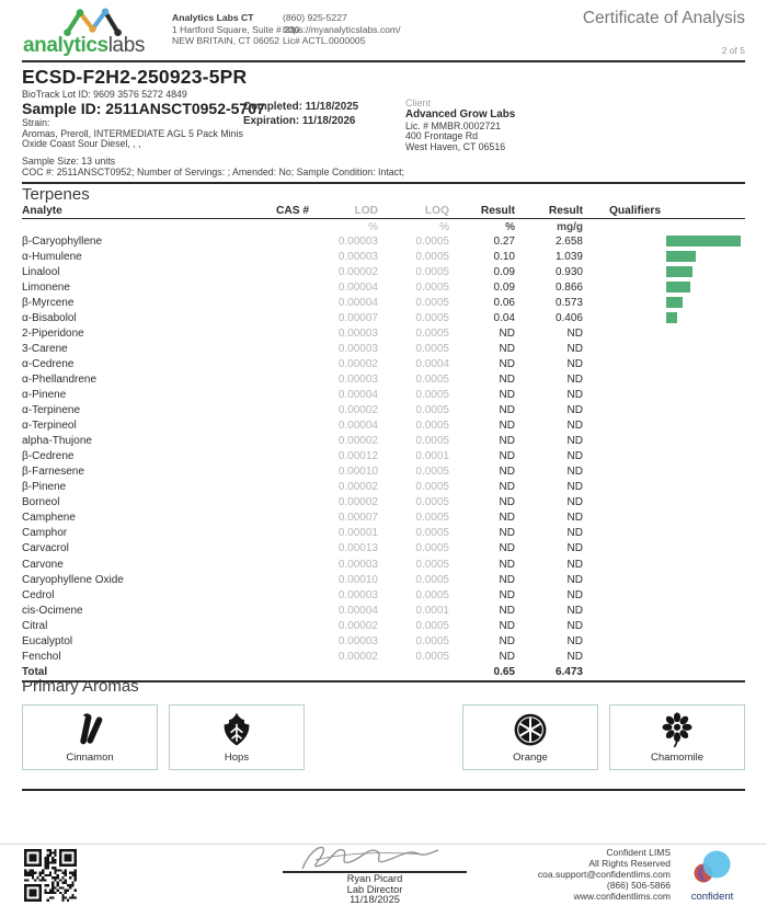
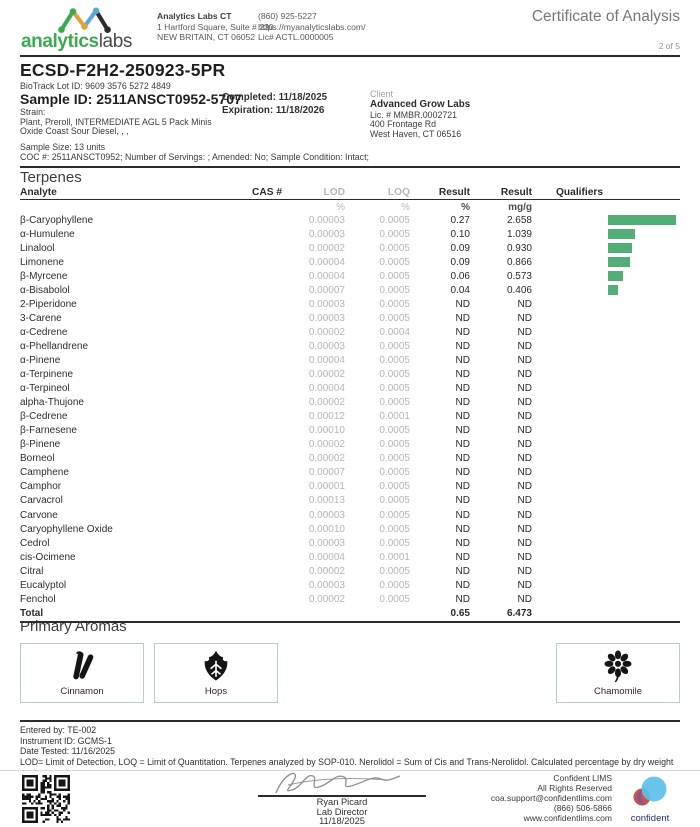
  analyticslabs
  Analytics Labs CT
  1 Hartford Square, Suite # 230
  NEW BRITAIN, CT 06052
  (860) 925-5227
  https://myanalyticslabs.com/
  Lic# ACTL.0000005
  Certificate of Analysis
  2 of 5
  ECSD-F2H2-250923-5PR
  BioTrack Lot ID: 9609 3576 5272 4849
  Sample ID: 2511ANSCT0952-5707
  Completed: 11/18/2025
  Expiration: 11/18/2026
  Strain:
- Aromas, Preroll, INTERMEDIATE AGL 5 Pack Minis
+ Plant, Preroll, INTERMEDIATE AGL 5 Pack Minis
  Oxide Coast Sour Diesel, , ,
  Sample Size: 13 units
  COC #: 2511ANSCT0952; Number of Servings: ; Amended: No; Sample Condition: Intact;
  Client
  Advanced Grow Labs
  Lic. # MMBR.0002721
  400 Frontage Rd
  West Haven, CT 06516
  Terpenes
  Analyte
  CAS #
  LOD
  LOQ
  Result
  Result
  Qualifiers
  %
  %
  %
  mg/g
  β-Caryophyllene
  0.00003
  0.0005
  0.27
  2.658
  α-Humulene
  0.00003
  0.0005
  0.10
  1.039
  Linalool
  0.00002
  0.0005
  0.09
  0.930
  Limonene
  0.00004
  0.0005
  0.09
  0.866
  β-Myrcene
  0.00004
  0.0005
  0.06
  0.573
  α-Bisabolol
  0.00007
  0.0005
  0.04
  0.406
  2-Piperidone
  0.00003
  0.0005
  ND
  ND
  3-Carene
  0.00003
  0.0005
  ND
  ND
  α-Cedrene
  0.00002
  0.0004
  ND
  ND
  α-Phellandrene
  0.00003
  0.0005
  ND
  ND
  α-Pinene
  0.00004
  0.0005
  ND
  ND
  α-Terpinene
  0.00002
  0.0005
  ND
  ND
  α-Terpineol
  0.00004
  0.0005
  ND
  ND
  alpha-Thujone
  0.00002
  0.0005
  ND
  ND
  β-Cedrene
  0.00012
  0.0001
  ND
  ND
  β-Farnesene
  0.00010
  0.0005
  ND
  ND
  β-Pinene
  0.00002
  0.0005
  ND
  ND
  Borneol
  0.00002
  0.0005
  ND
  ND
  Camphene
  0.00007
  0.0005
  ND
  ND
  Camphor
  0.00001
  0.0005
  ND
  ND
  Carvacrol
  0.00013
  0.0005
  ND
  ND
  Carvone
  0.00003
  0.0005
  ND
  ND
  Caryophyllene Oxide
  0.00010
  0.0005
  ND
  ND
  Cedrol
  0.00003
  0.0005
  ND
  ND
  cis-Ocimene
  0.00004
  0.0001
  ND
  ND
  Citral
  0.00002
  0.0005
  ND
  ND
  Eucalyptol
  0.00003
  0.0005
  ND
  ND
  Fenchol
  0.00002
  0.0005
  ND
  ND
  Total
  0.65
  6.473
  Primary Aromas
  Cinnamon
  Hops
- Orange
  Chamomile
+ Entered by: TE-002
+ Instrument ID: GCMS-1
+ Date Tested: 11/16/2025
+ LOD= Limit of Detection, LOQ = Limit of Quantitation. Terpenes analyzed by SOP-010. Nerolidol = Sum of Cis and Trans-Nerolidol. Calculated percentage by dry weight
  Ryan Picard
  Lab Director
  11/18/2025
  Confident LIMS
  All Rights Reserved
  coa.support@confidentlims.com
  (866) 506-5866
  www.confidentlims.com
  confident
